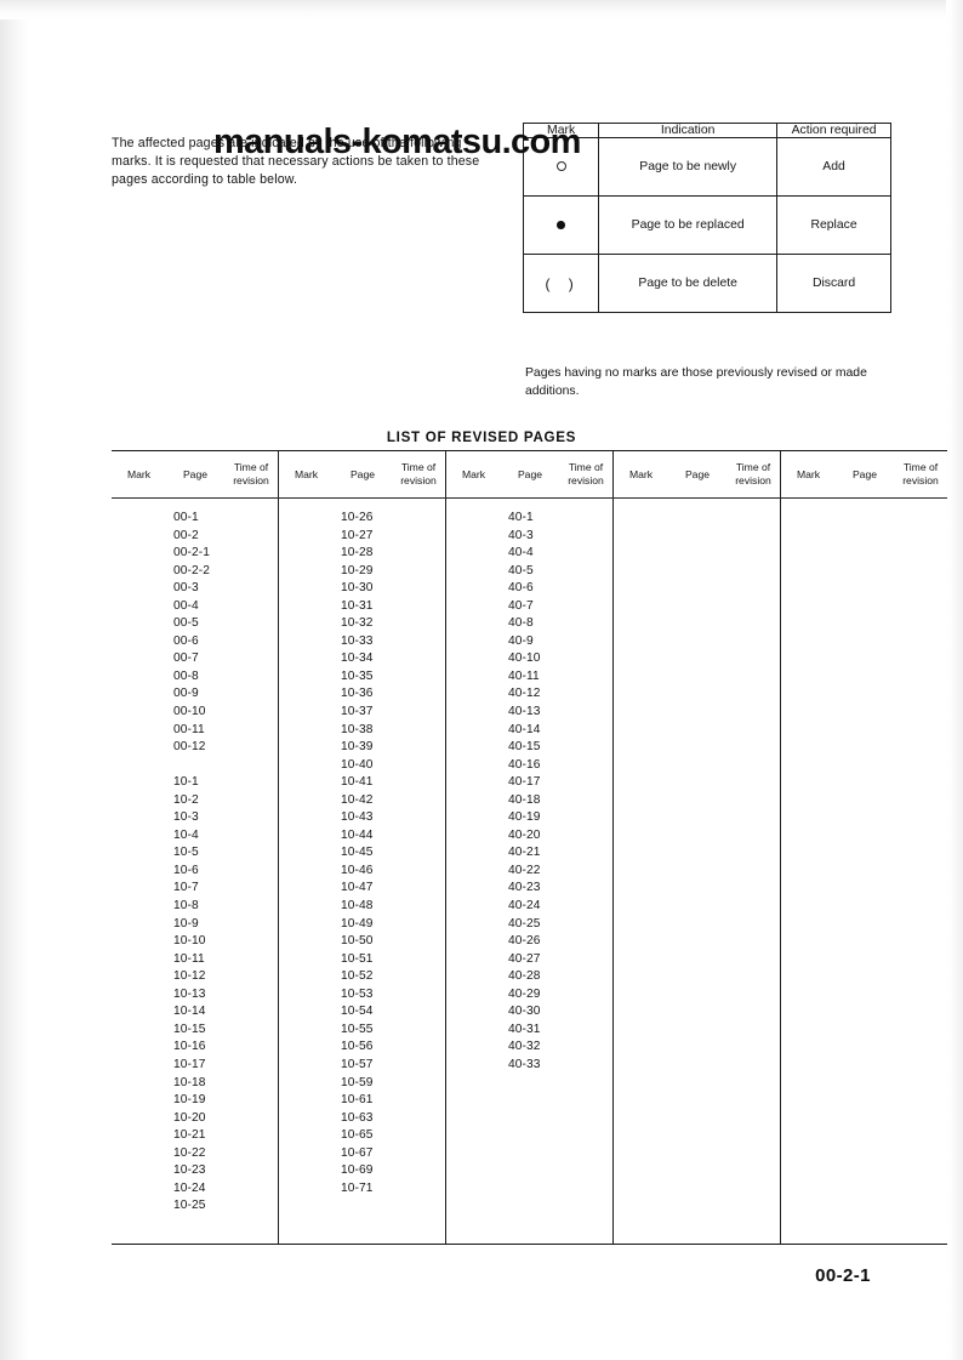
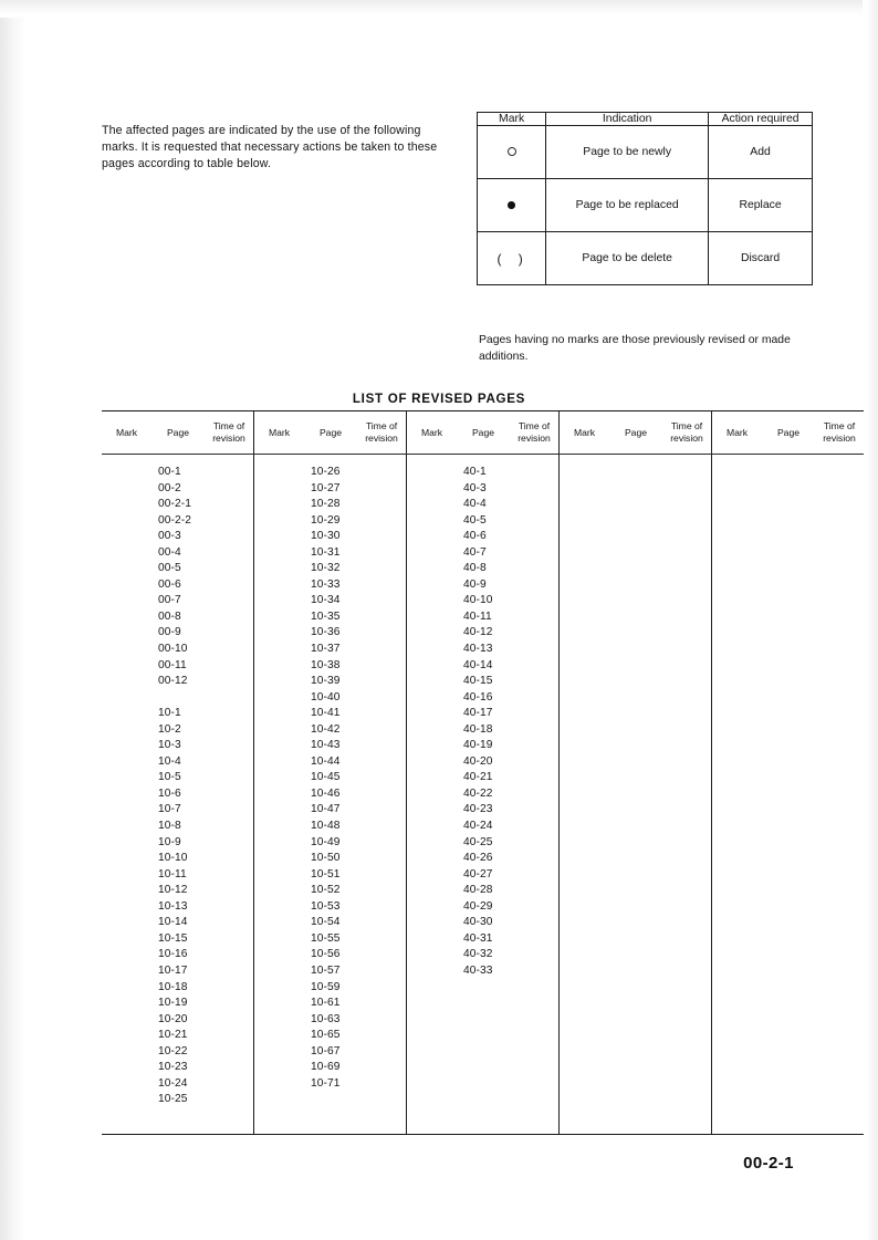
  The affected pages are indicated by the use of the following marks. It is requested that necessary actions be taken to these pages according to table below.
  Mark	Indication	Action required
  	Page to be newly	Add
  	Page to be replaced	Replace
  ( )	Page to be delete	Discard
  Pages having no marks are those previously revised or made additions.
  LIST OF REVISED PAGES
  Mark	Page	Time of revision	Mark	Page	Time of revision	Mark	Page	Time of revision	Mark	Page	Time of revision	Mark	Page	Time of revision
  	00-100-200-2-100-2-200-300-400-500-600-700-800-900-1000-1100-1210-110-210-310-410-510-610-710-810-910-1010-1110-1210-1310-1410-1510-1610-1710-1810-1910-2010-2110-2210-2310-2410-25			10-2610-2710-2810-2910-3010-3110-3210-3310-3410-3510-3610-3710-3810-3910-4010-4110-4210-4310-4410-4510-4610-4710-4810-4910-5010-5110-5210-5310-5410-5510-5610-5710-5910-6110-6310-6510-6710-6910-71			40-140-340-440-540-640-740-840-940-1040-1140-1240-1340-1440-1540-1640-1740-1840-1940-2040-2140-2240-2340-2440-2540-2640-2740-2840-2940-3040-3140-3240-33
  00-2-1
- manuals-komatsu.com
